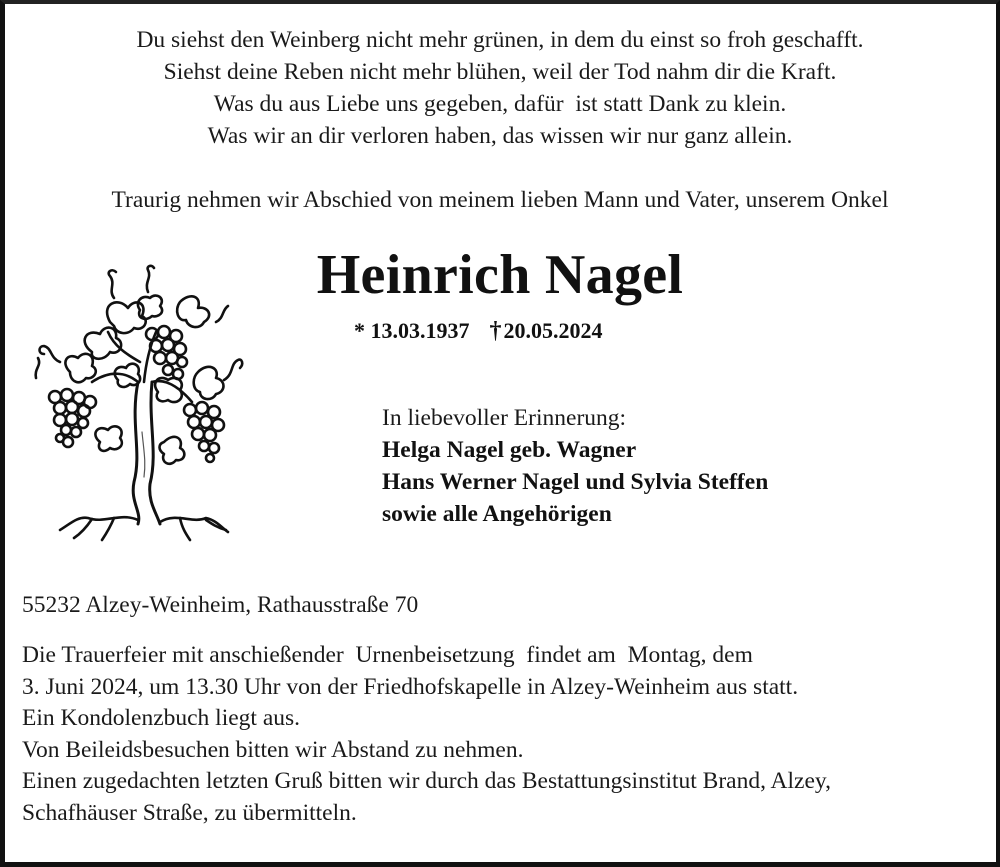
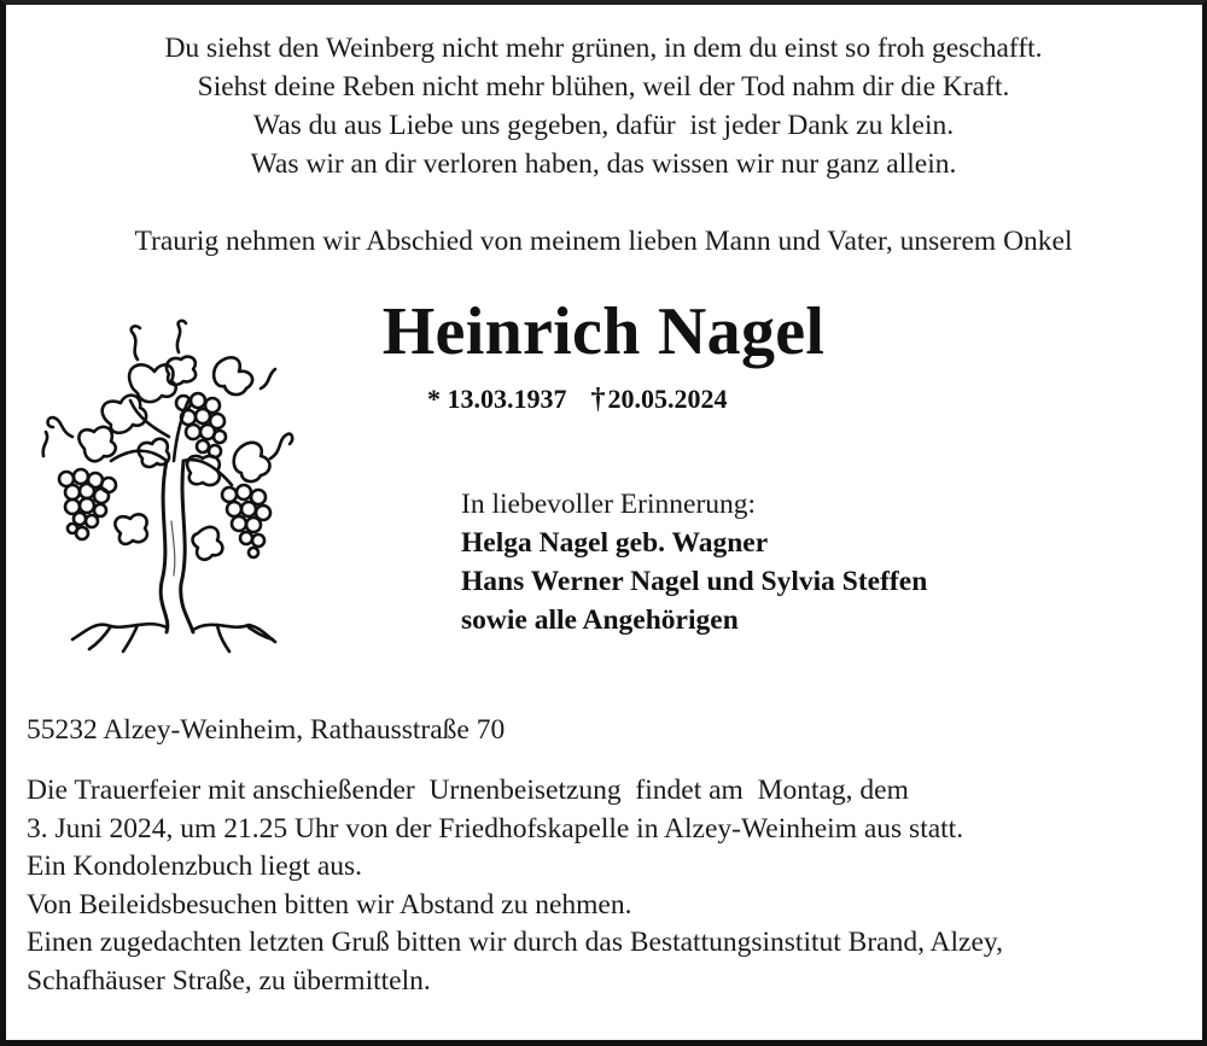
  Du siehst den Weinberg nicht mehr grünen, in dem du einst so froh geschafft.
  Siehst deine Reben nicht mehr blühen, weil der Tod nahm dir die Kraft.
- Was du aus Liebe uns gegeben, dafür ist statt Dank zu klein.
+ Was du aus Liebe uns gegeben, dafür ist jeder Dank zu klein.
  Was wir an dir verloren haben, das wissen wir nur ganz allein.
  Traurig nehmen wir Abschied von meinem lieben Mann und Vater, unserem Onkel
  Heinrich Nagel
  * 13.03.1937 †20.05.2024
  In liebevoller Erinnerung:
  Helga Nagel geb. Wagner
  Hans Werner Nagel und Sylvia Steffen
  sowie alle Angehörigen
  55232 Alzey-Weinheim, Rathausstraße 70
  Die Trauerfeier mit anschießender Urnenbeisetzung findet am Montag, dem
- 3. Juni 2024, um 13.30 Uhr von der Friedhofskapelle in Alzey-Weinheim aus statt.
+ 3. Juni 2024, um 21.25 Uhr von der Friedhofskapelle in Alzey-Weinheim aus statt.
  Ein Kondolenzbuch liegt aus.
  Von Beileidsbesuchen bitten wir Abstand zu nehmen.
  Einen zugedachten letzten Gruß bitten wir durch das Bestattungsinstitut Brand, Alzey,
  Schafhäuser Straße, zu übermitteln.
